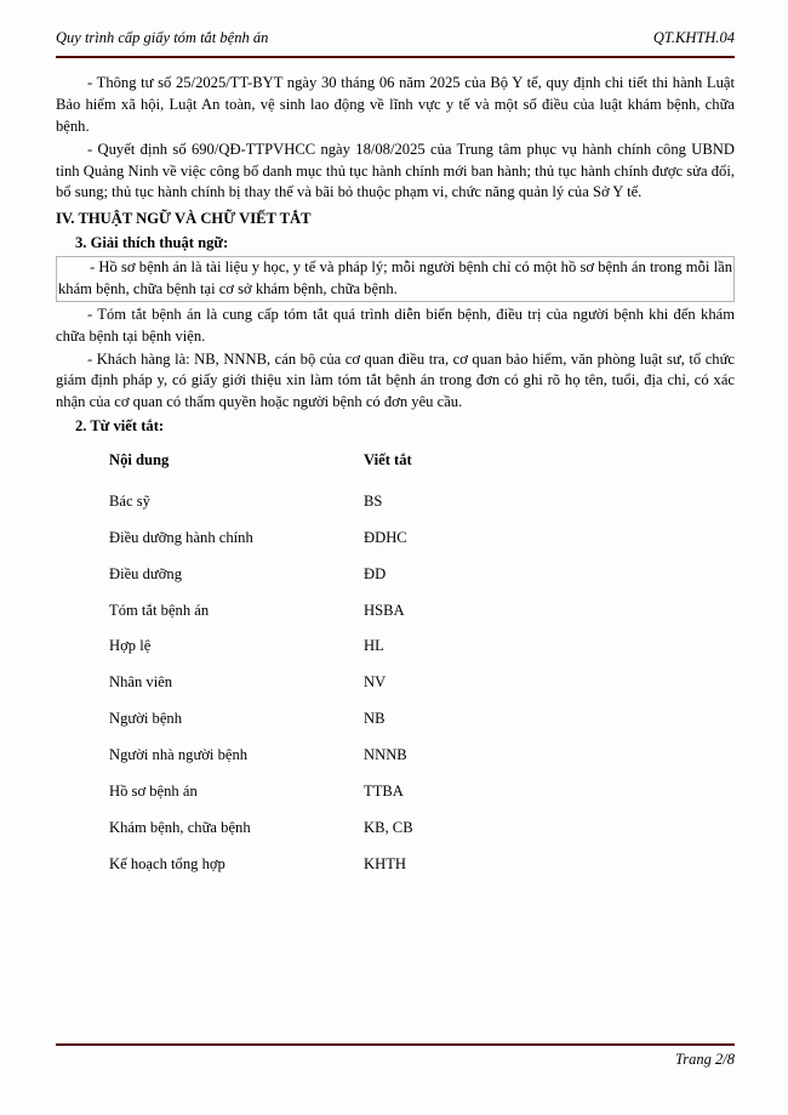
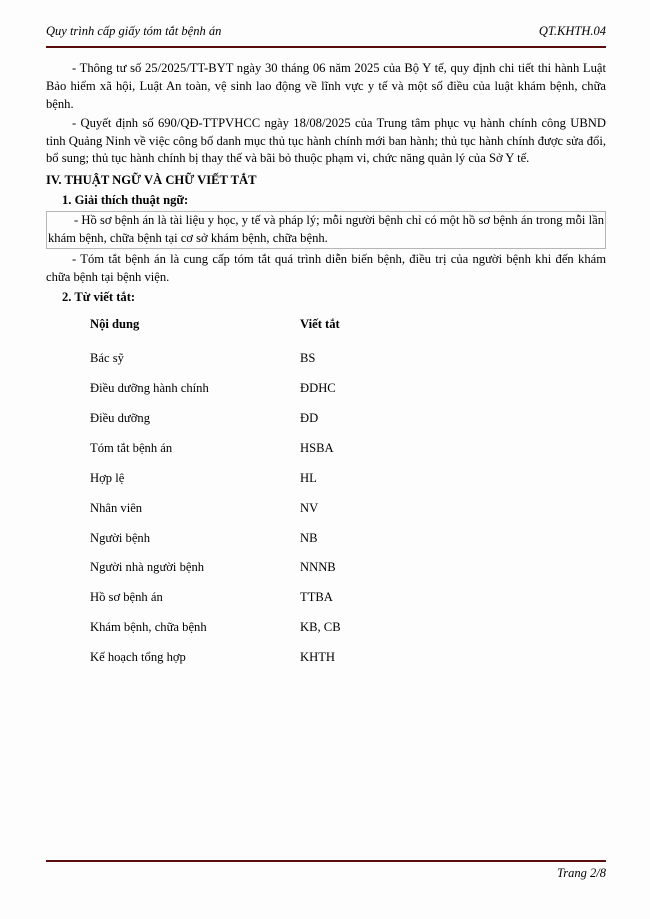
  Quy trình cấp giấy tóm tắt bệnh án
  QT.KHTH.04
  - Thông tư số 25/2025/TT-BYT ngày 30 tháng 06 năm 2025 của Bộ Y tế, quy định chi tiết thi hành Luật Bảo hiểm xã hội, Luật An toàn, vệ sinh lao động về lĩnh vực y tế và một số điều của luật khám bệnh, chữa bệnh.
  - Quyết định số 690/QĐ-TTPVHCC ngày 18/08/2025 của Trung tâm phục vụ hành chính công UBND tỉnh Quảng Ninh về việc công bố danh mục thủ tục hành chính mới ban hành; thủ tục hành chính được sửa đổi, bổ sung; thủ tục hành chính bị thay thế và bãi bỏ thuộc phạm vi, chức năng quản lý của Sở Y tế.
  IV. THUẬT NGỮ VÀ CHỮ VIẾT TẮT
- 3. Giải thích thuật ngữ:
+ 1. Giải thích thuật ngữ:
  - Hồ sơ bệnh án là tài liệu y học, y tế và pháp lý; mỗi người bệnh chỉ có một hồ sơ bệnh án trong mỗi lần khám bệnh, chữa bệnh tại cơ sở khám bệnh, chữa bệnh.
  - Tóm tắt bệnh án là cung cấp tóm tắt quá trình diễn biến bệnh, điều trị của người bệnh khi đến khám chữa bệnh tại bệnh viện.
- - Khách hàng là: NB, NNNB, cán bộ của cơ quan điều tra, cơ quan bảo hiểm, văn phòng luật sư, tổ chức giám định pháp y, có giấy giới thiệu xin làm tóm tắt bệnh án trong đơn có ghi rõ họ tên, tuổi, địa chỉ, có xác nhận của cơ quan có thẩm quyền hoặc người bệnh có đơn yêu cầu.
  2. Từ viết tắt:
  Nội dung	Viết tắt
  Bác sỹ	BS
  Điều dưỡng hành chính	ĐDHC
  Điều dưỡng	ĐD
  Tóm tắt bệnh án	HSBA
  Hợp lệ	HL
  Nhân viên	NV
  Người bệnh	NB
  Người nhà người bệnh	NNNB
  Hồ sơ bệnh án	TTBA
  Khám bệnh, chữa bệnh	KB, CB
  Kế hoạch tổng hợp	KHTH
  Trang 2/8
